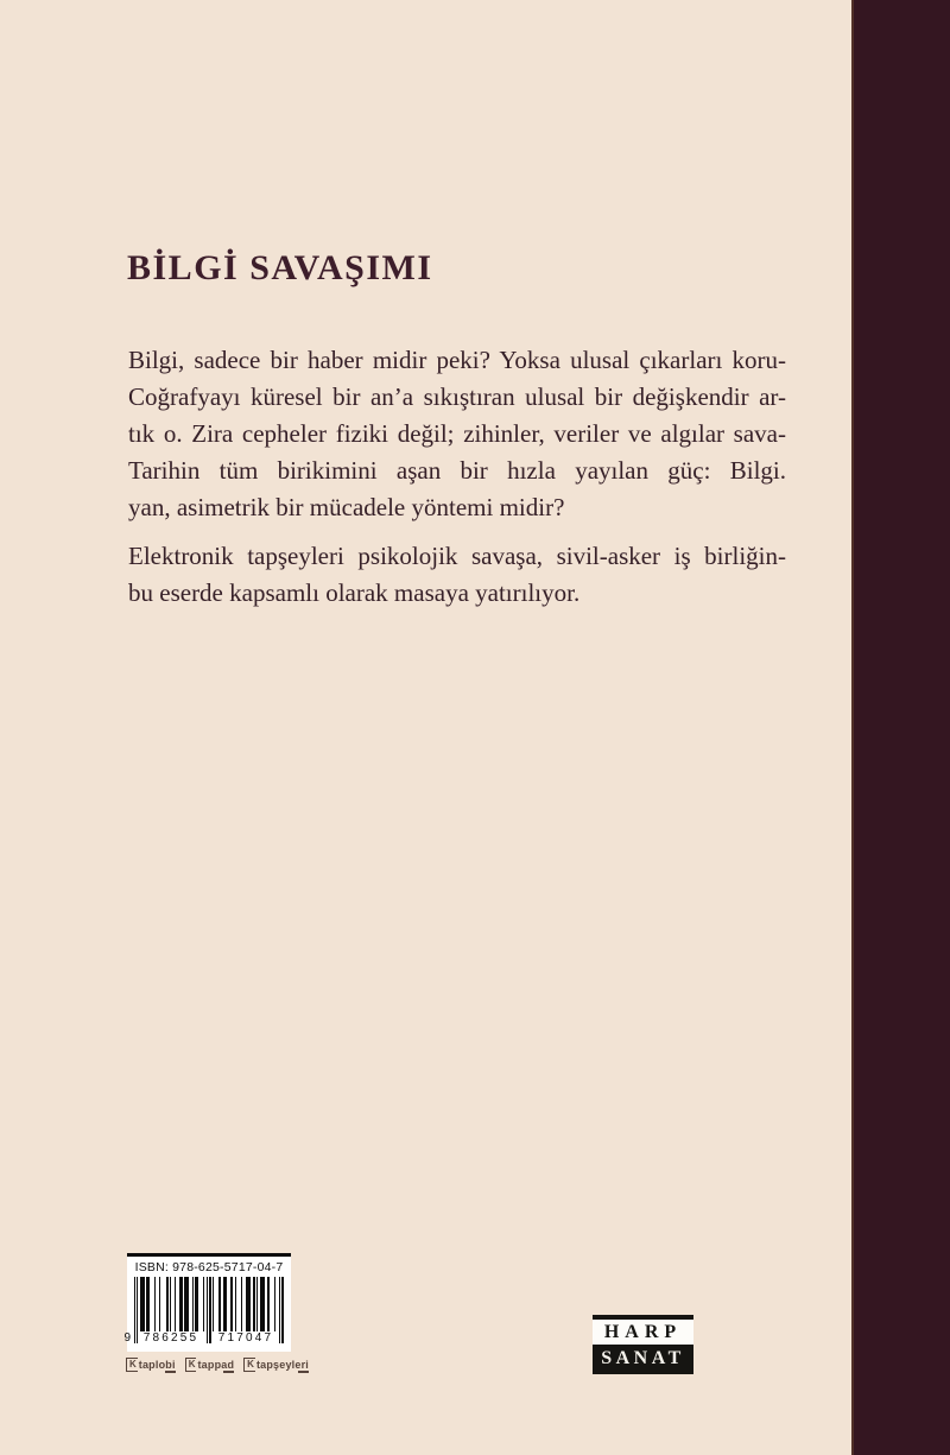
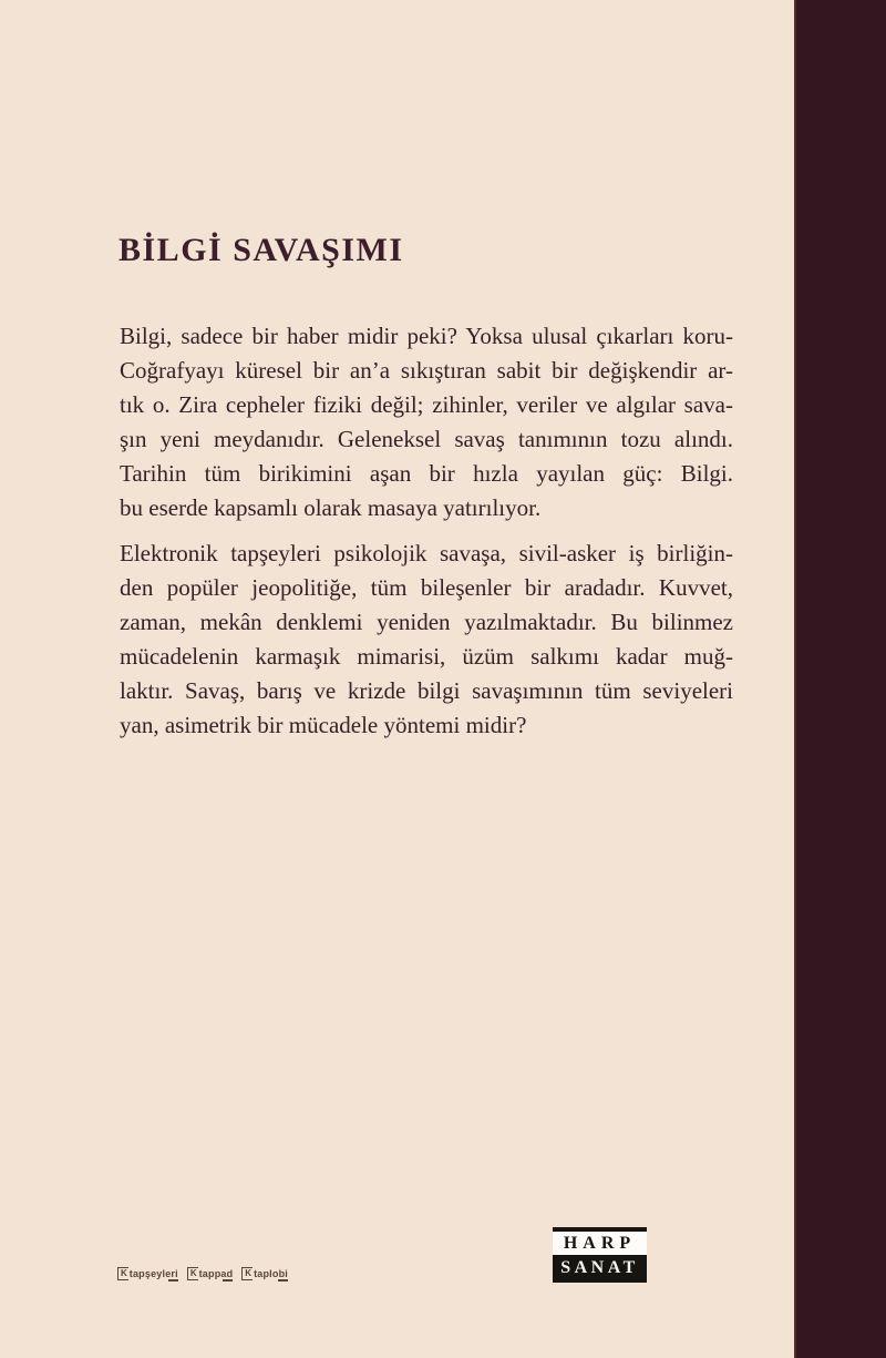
  BİLGİ SAVAŞIMI
  Bilgi, sadece bir haber midir peki? Yoksa ulusal çıkarları koru-
- Coğrafyayı küresel bir an’a sıkıştıran ulusal bir değişkendir ar-
+ Coğrafyayı küresel bir an’a sıkıştıran sabit bir değişkendir ar-
  tık o. Zira cepheler fiziki değil; zihinler, veriler ve algılar sava-
+ şın yeni meydanıdır. Geleneksel savaş tanımının tozu alındı.
  Tarihin tüm birikimini aşan bir hızla yayılan güç: Bilgi.
- yan, asimetrik bir mücadele yöntemi midir?
+ bu eserde kapsamlı olarak masaya yatırılıyor.
  Elektronik tapşeyleri psikolojik savaşa, sivil-asker iş birliğin-
+ den popüler jeopolitiğe, tüm bileşenler bir aradadır. Kuvvet,
+ zaman, mekân denklemi yeniden yazılmaktadır. Bu bilinmez
+ mücadelenin karmaşık mimarisi, üzüm salkımı kadar muğ-
+ laktır. Savaş, barış ve krizde bilgi savaşımının tüm seviyeleri
- bu eserde kapsamlı olarak masaya yatırılıyor.
+ yan, asimetrik bir mücadele yöntemi midir?
- ISBN: 978-625-5717-04-7
- 9
- 786255
- 717047
  K
- taplobi
+ tapşeyleri
  K
  tappad
  K
- tapşeyleri
+ taplobi
  HARP
  SANAT
